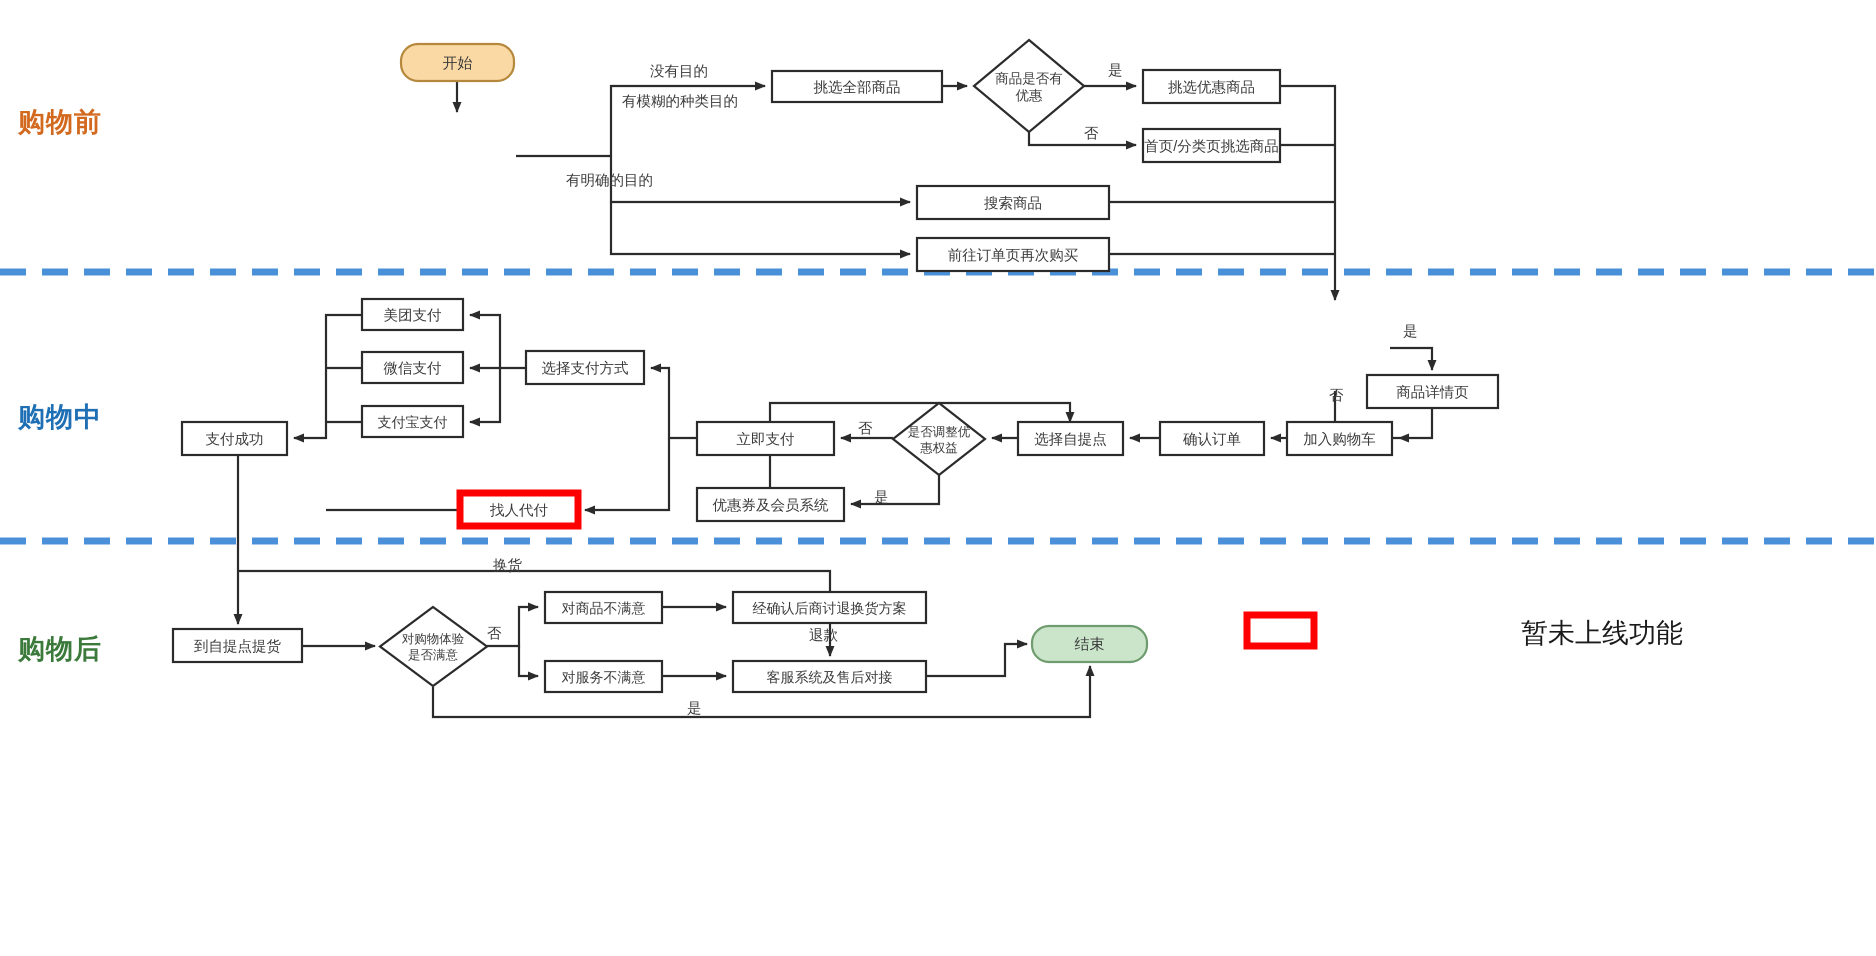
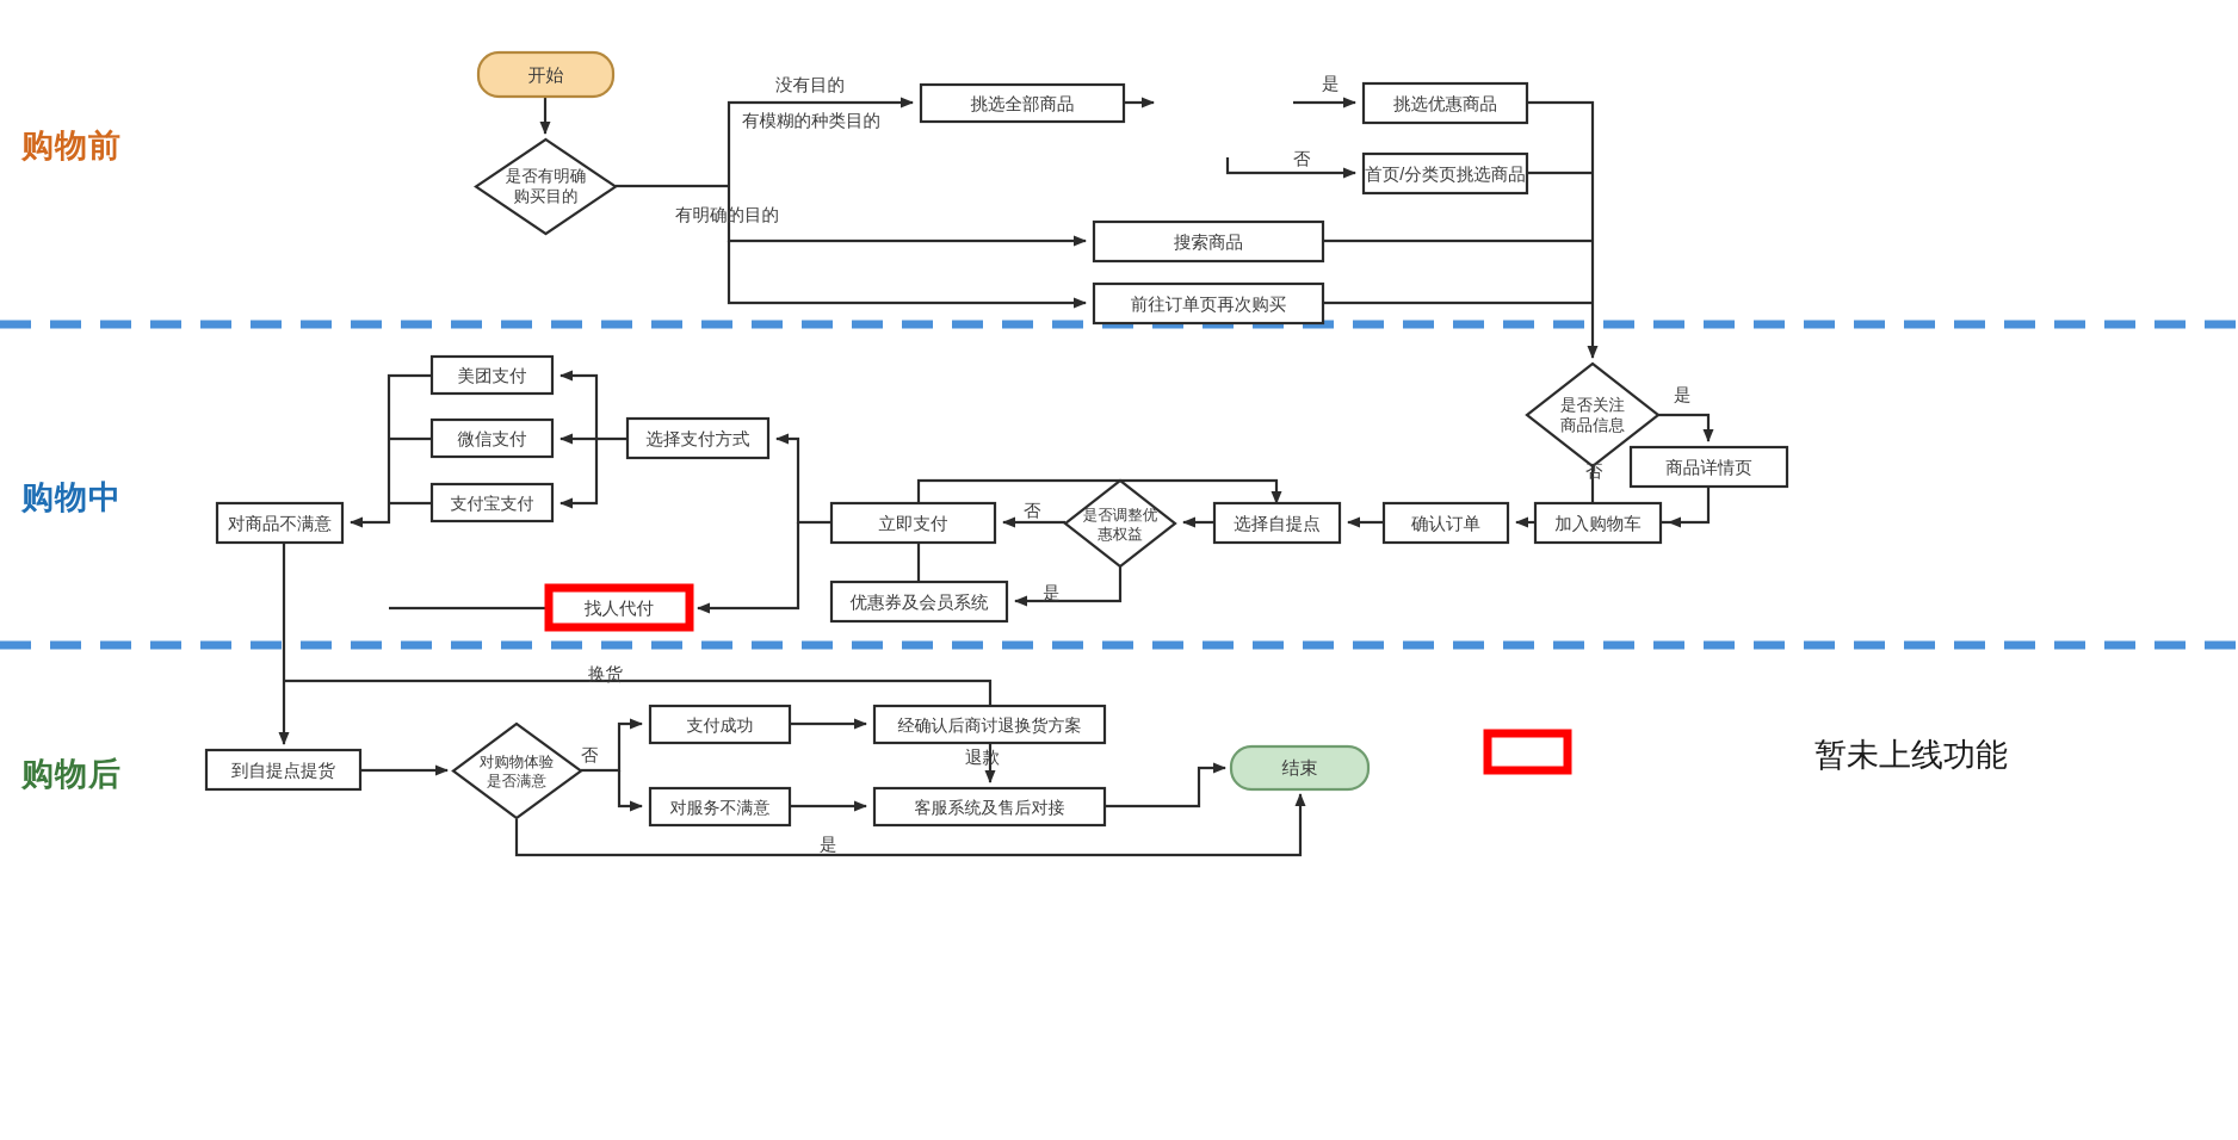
  购物前
  购物中
  购物后
  暂未上线功能
  开始
+ 是否有明确
+ 购买目的
  挑选全部商品
- 商品是否有
- 优惠
  挑选优惠商品
  首页/分类页挑选商品
  搜索商品
  前往订单页再次购买
+ 是否关注
+ 商品信息
  商品详情页
  加入购物车
  确认订单
  选择自提点
  是否调整优
  惠权益
  优惠券及会员系统
  立即支付
  找人代付
  选择支付方式
  美团支付
  微信支付
  支付宝支付
- 支付成功
+ 对商品不满意
  到自提点提货
  对购物体验
  是否满意
- 对商品不满意
+ 支付成功
  对服务不满意
  经确认后商讨退换货方案
  客服系统及售后对接
  结束
  没有目的
  有模糊的种类目的
  有明确的目的
  是
  否
  是
  否
  否
  是
  换货
  退款
  否
  是
